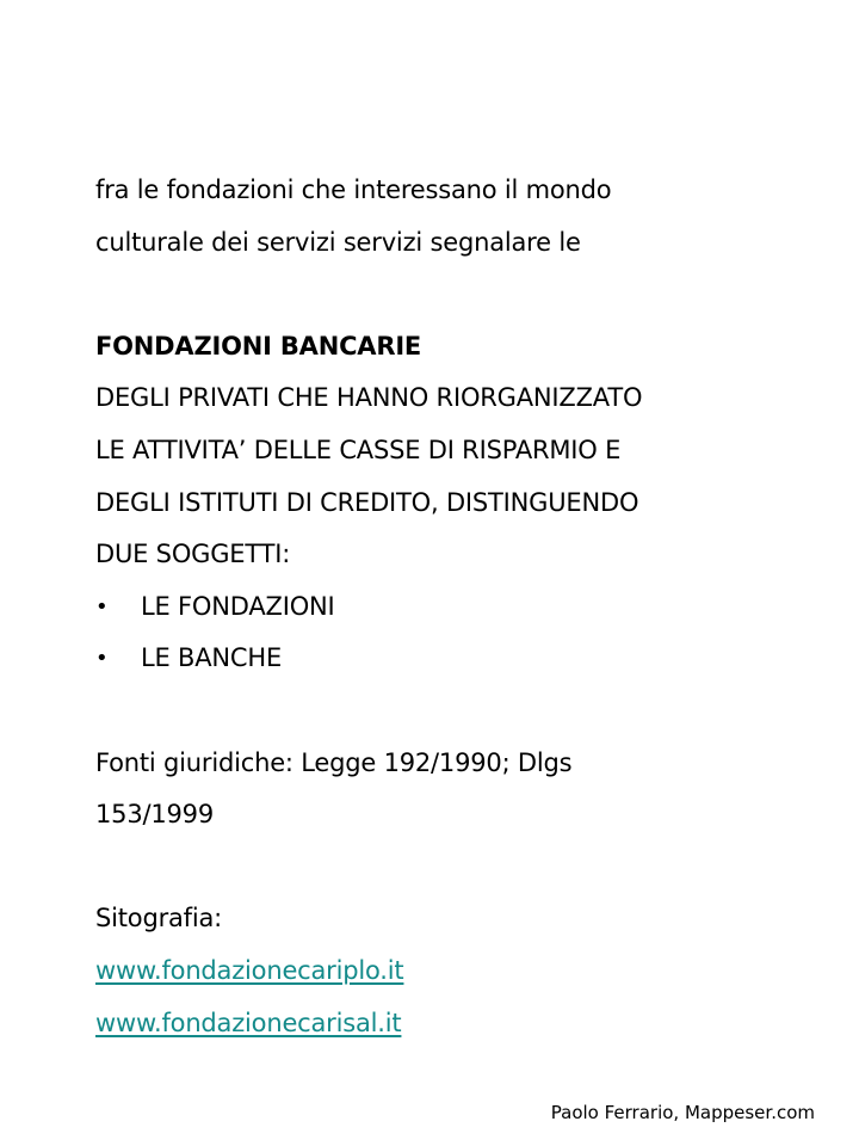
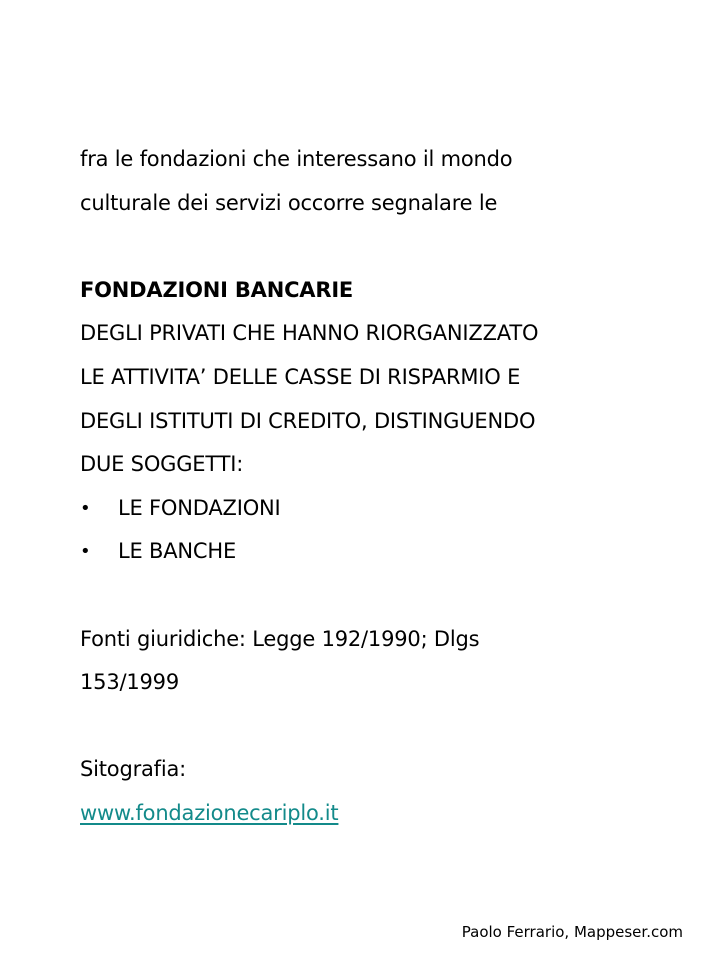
  fra le fondazioni che interessano il mondo
- culturale dei servizi servizi segnalare le
+ culturale dei servizi occorre segnalare le
  FONDAZIONI BANCARIE
  DEGLI PRIVATI CHE HANNO RIORGANIZZATO
  LE ATTIVITA’ DELLE CASSE DI RISPARMIO E
  DEGLI ISTITUTI DI CREDITO, DISTINGUENDO
  DUE SOGGETTI:
  •
  LE FONDAZIONI
  •
  LE BANCHE
  Fonti giuridiche: Legge 192/1990; Dlgs
  153/1999
  Sitografia:
  www.fondazionecariplo.it
- www.fondazionecarisal.it
  Paolo Ferrario, Mappeser.com
